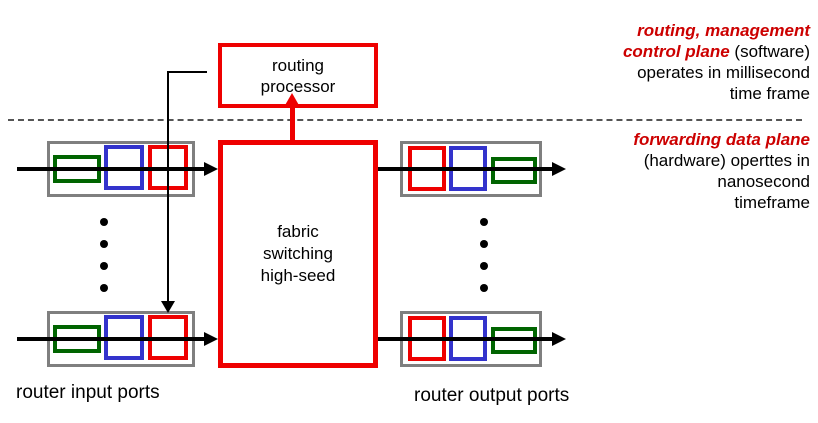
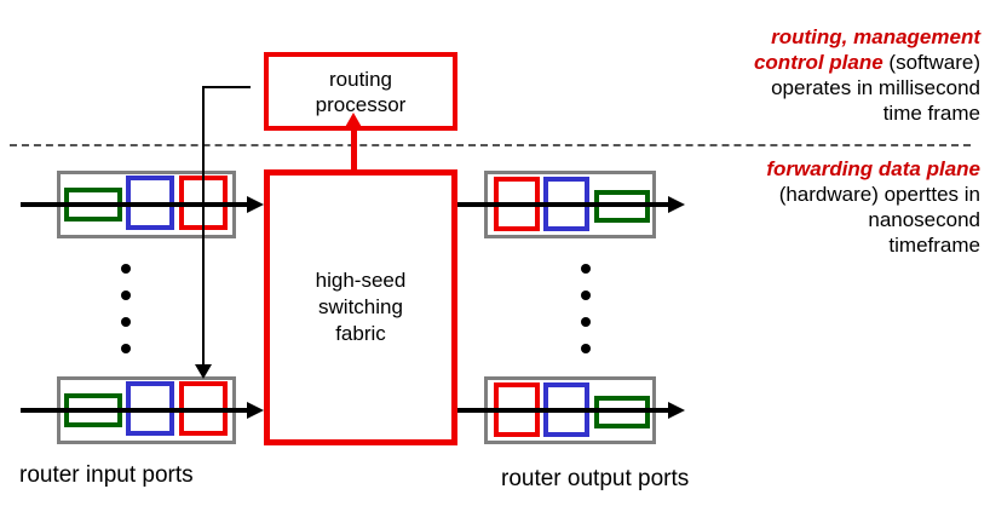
  routing
  processor
- fabric
+ high-seed
  switching
- high-seed
+ fabric
  router input ports
  router output ports
  routing, management
  control plane (software)
  operates in millisecond
  time frame
  forwarding data plane
  (hardware) operttes in
  nanosecond
  timeframe
